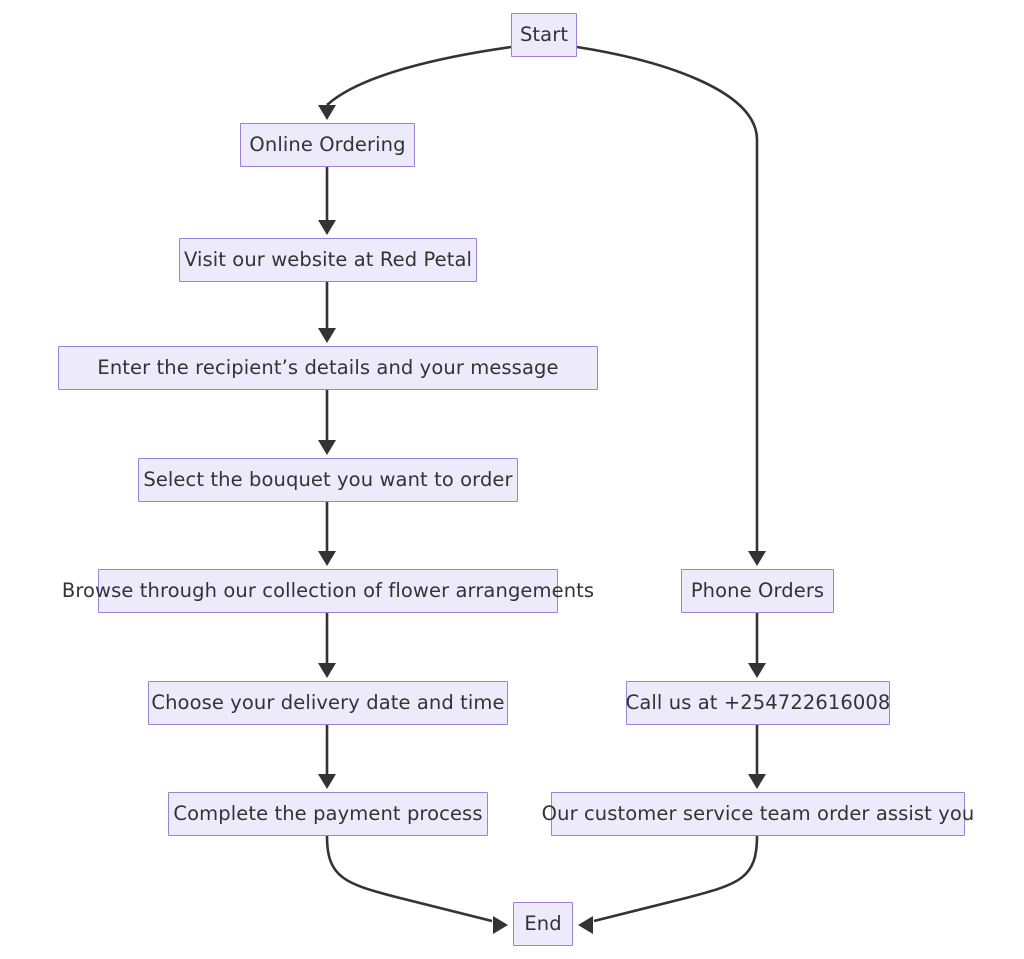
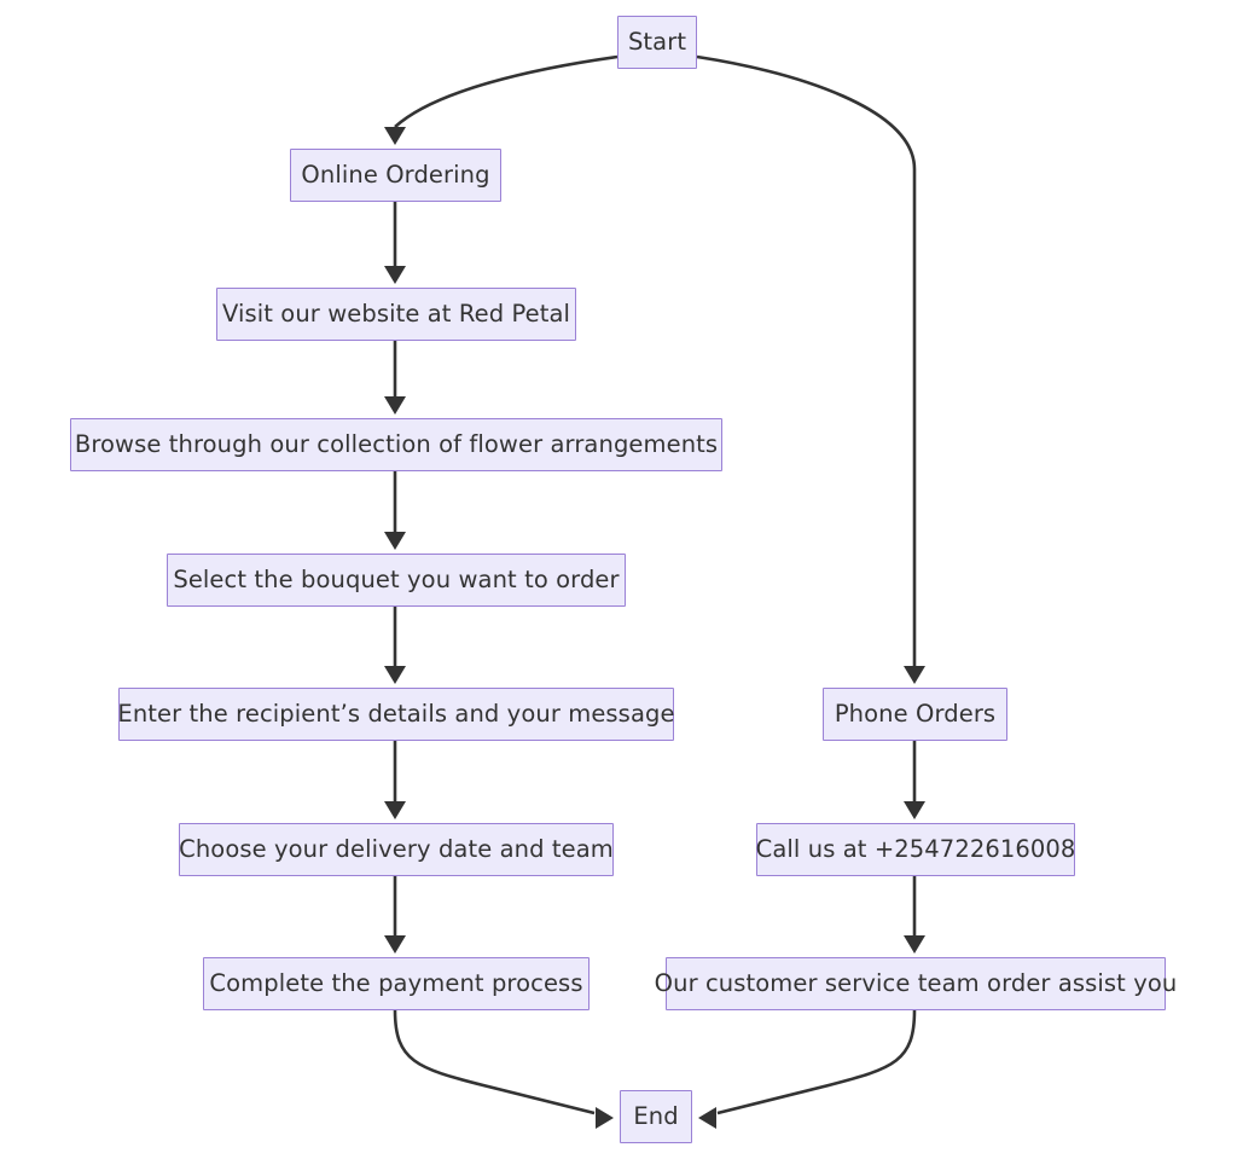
  Start
  Online Ordering
  Visit our website at Red Petal
- Enter the recipient’s details and your message
+ Browse through our collection of flower arrangements
  Select the bouquet you want to order
- Browse through our collection of flower arrangements
+ Enter the recipient’s details and your message
- Choose your delivery date and time
+ Choose your delivery date and team
  Complete the payment process
  Phone Orders
  Call us at +254722616008
  Our customer service team order assist you
  End
